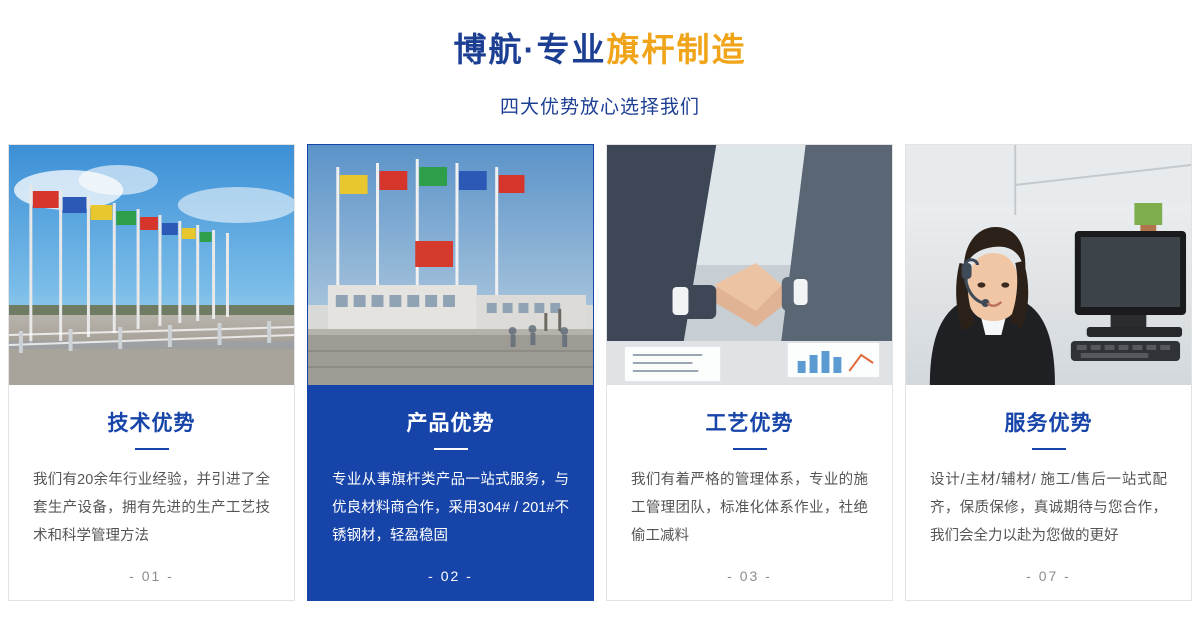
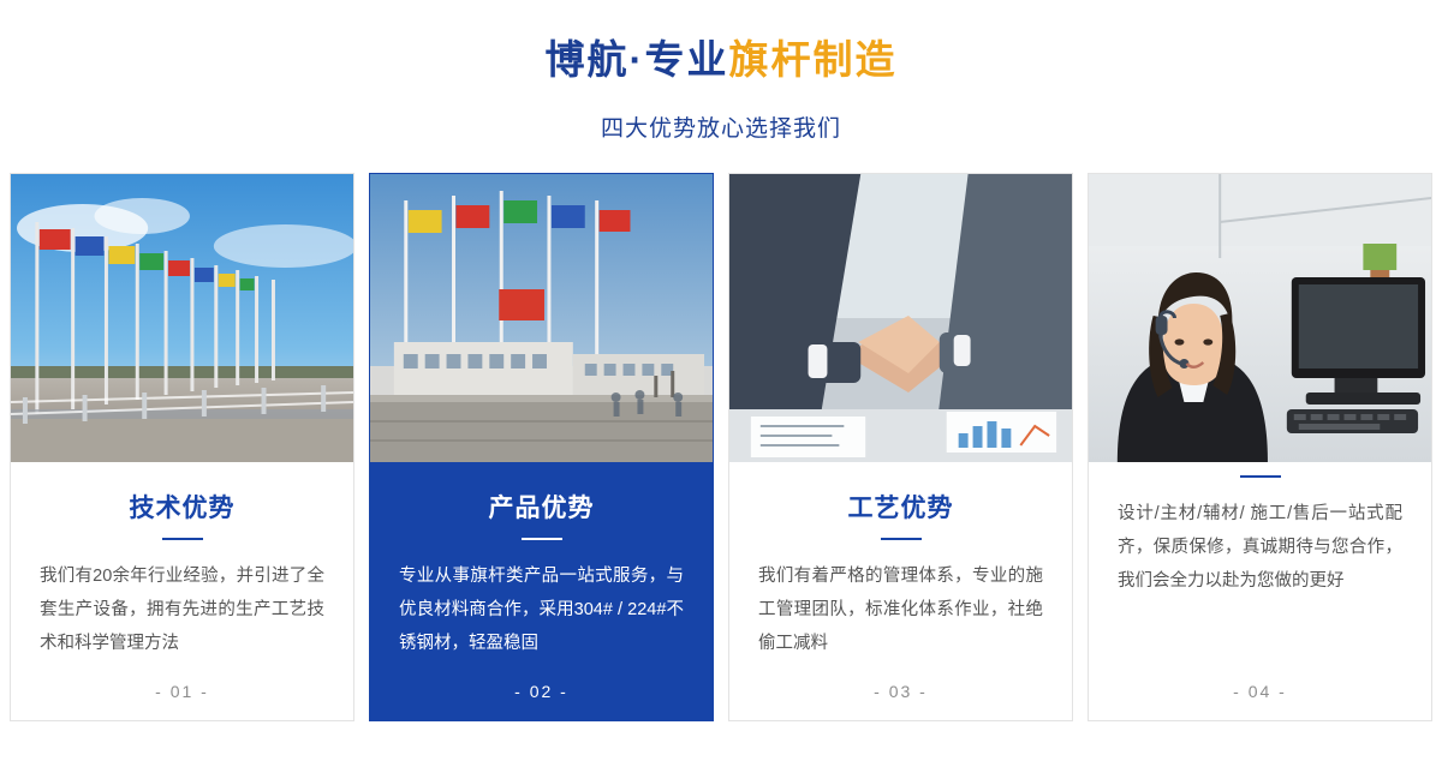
  博航·专业旗杆制造
  四大优势放心选择我们
  技术优势
  我们有20余年行业经验，并引进了全套生产设备，拥有先进的生产工艺技术和科学管理方法
  - 01 -
  产品优势
- 专业从事旗杆类产品一站式服务，与优良材料商合作，采用304# / 201#不锈钢材，轻盈稳固
+ 专业从事旗杆类产品一站式服务，与优良材料商合作，采用304# / 224#不锈钢材，轻盈稳固
  - 02 -
  工艺优势
  我们有着严格的管理体系，专业的施工管理团队，标准化体系作业，社绝偷工减料
  - 03 -
- 服务优势
  设计/主材/辅材/ 施工/售后一站式配齐，保质保修，真诚期待与您合作，我们会全力以赴为您做的更好
- - 07 -
+ - 04 -
